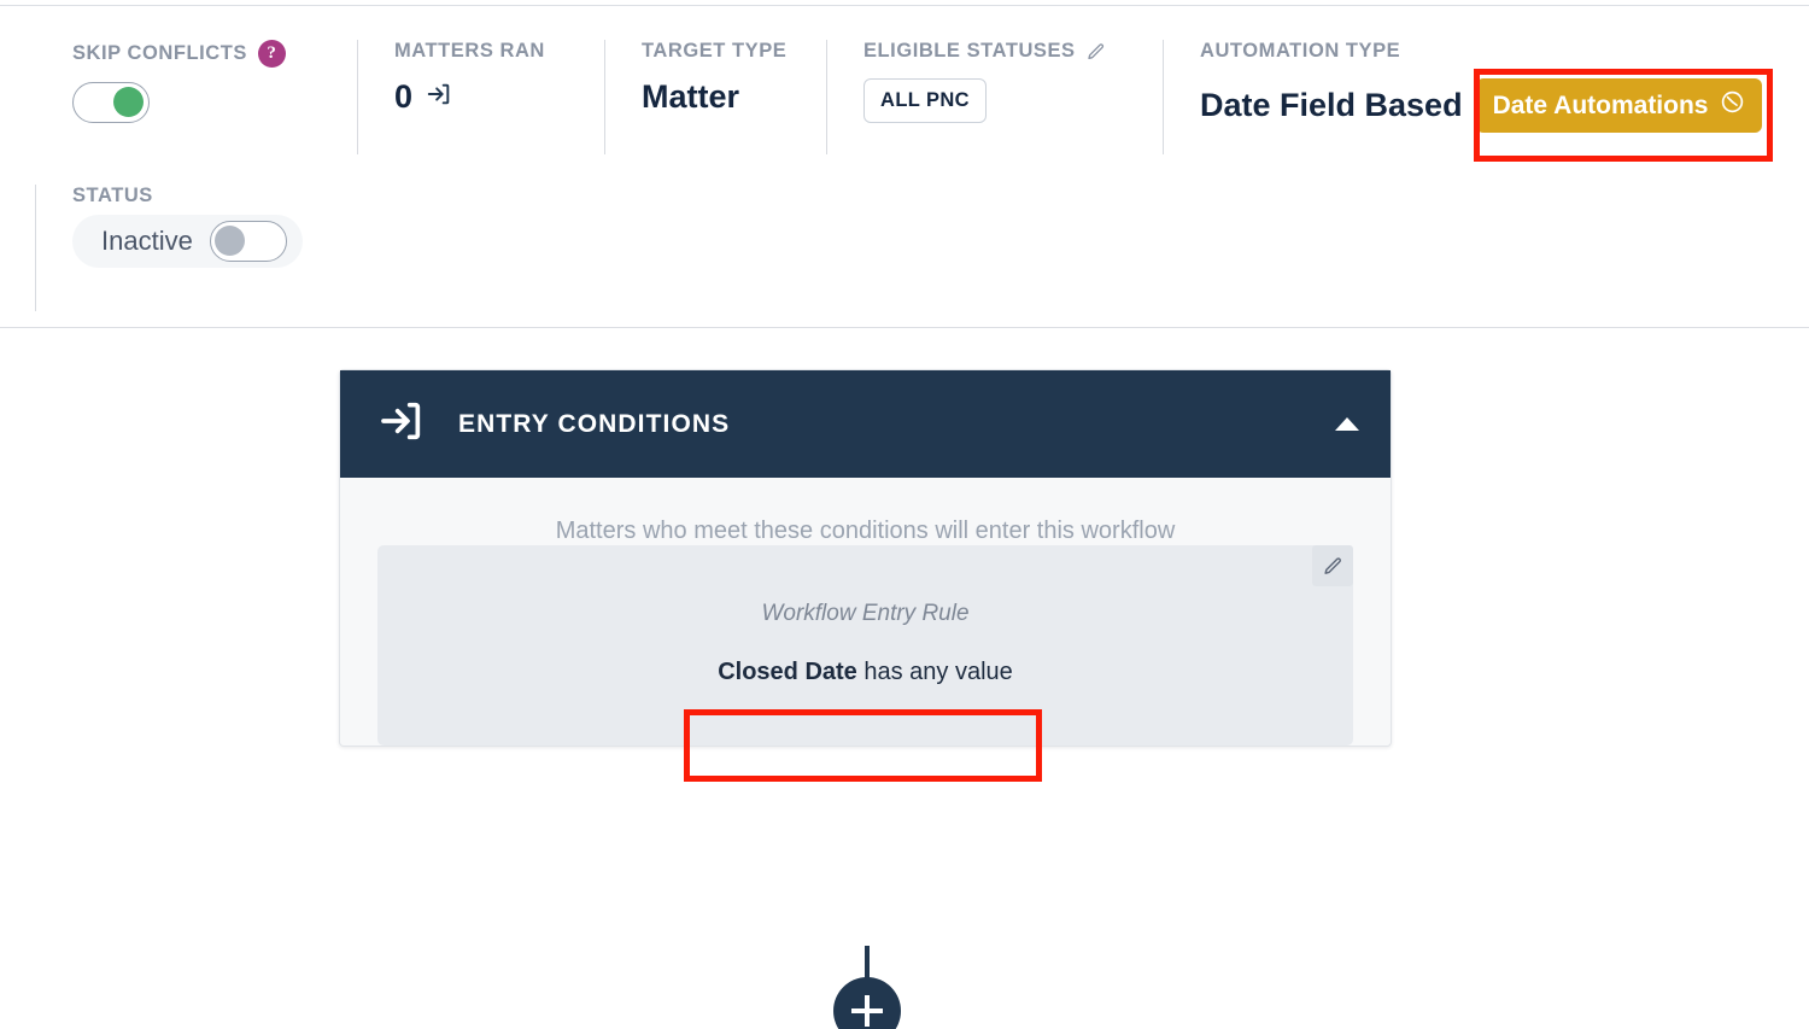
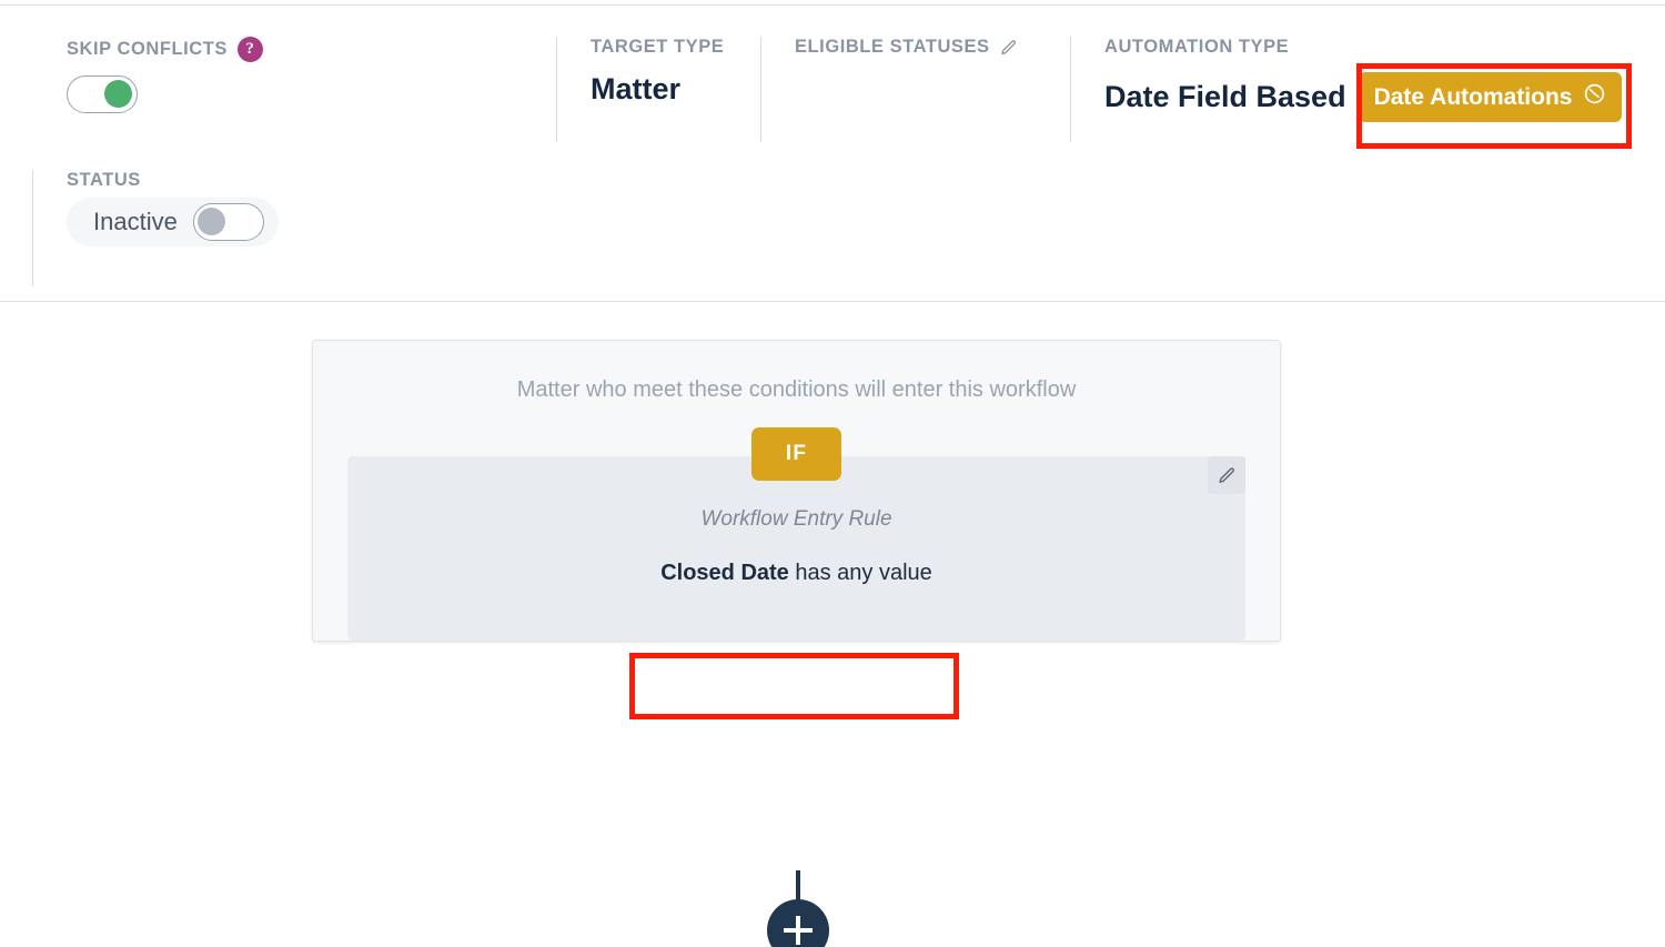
  SKIP CONFLICTS
  ?
- MATTERS RAN
- 0
  TARGET TYPE
  Matter
  ELIGIBLE STATUSES
- ALL PNC
  AUTOMATION TYPE
  Date Field Based
  Date Automations
  STATUS
  Inactive
- ENTRY CONDITIONS
- Matters who meet these conditions will enter this workflow
+ Matter who meet these conditions will enter this workflow
+ IF
  Workflow Entry Rule
  Closed Date has any value
